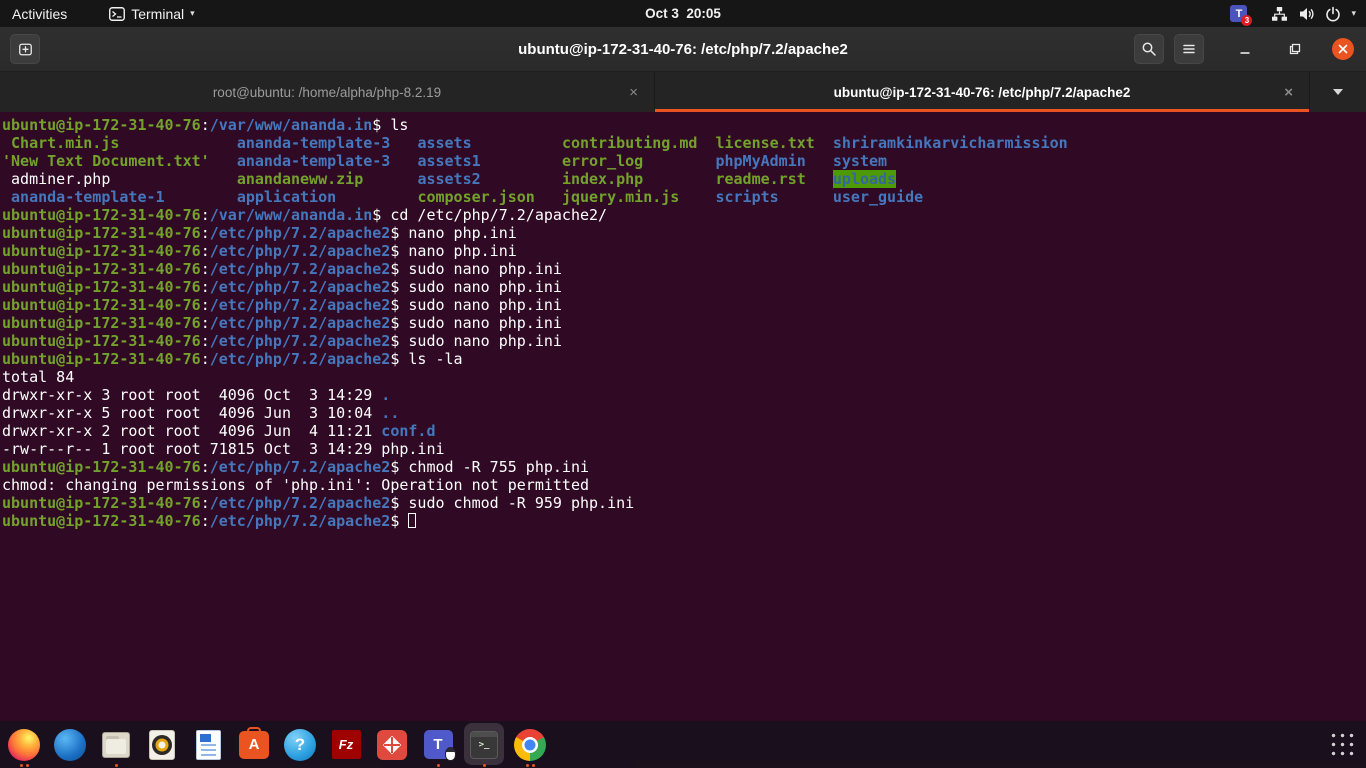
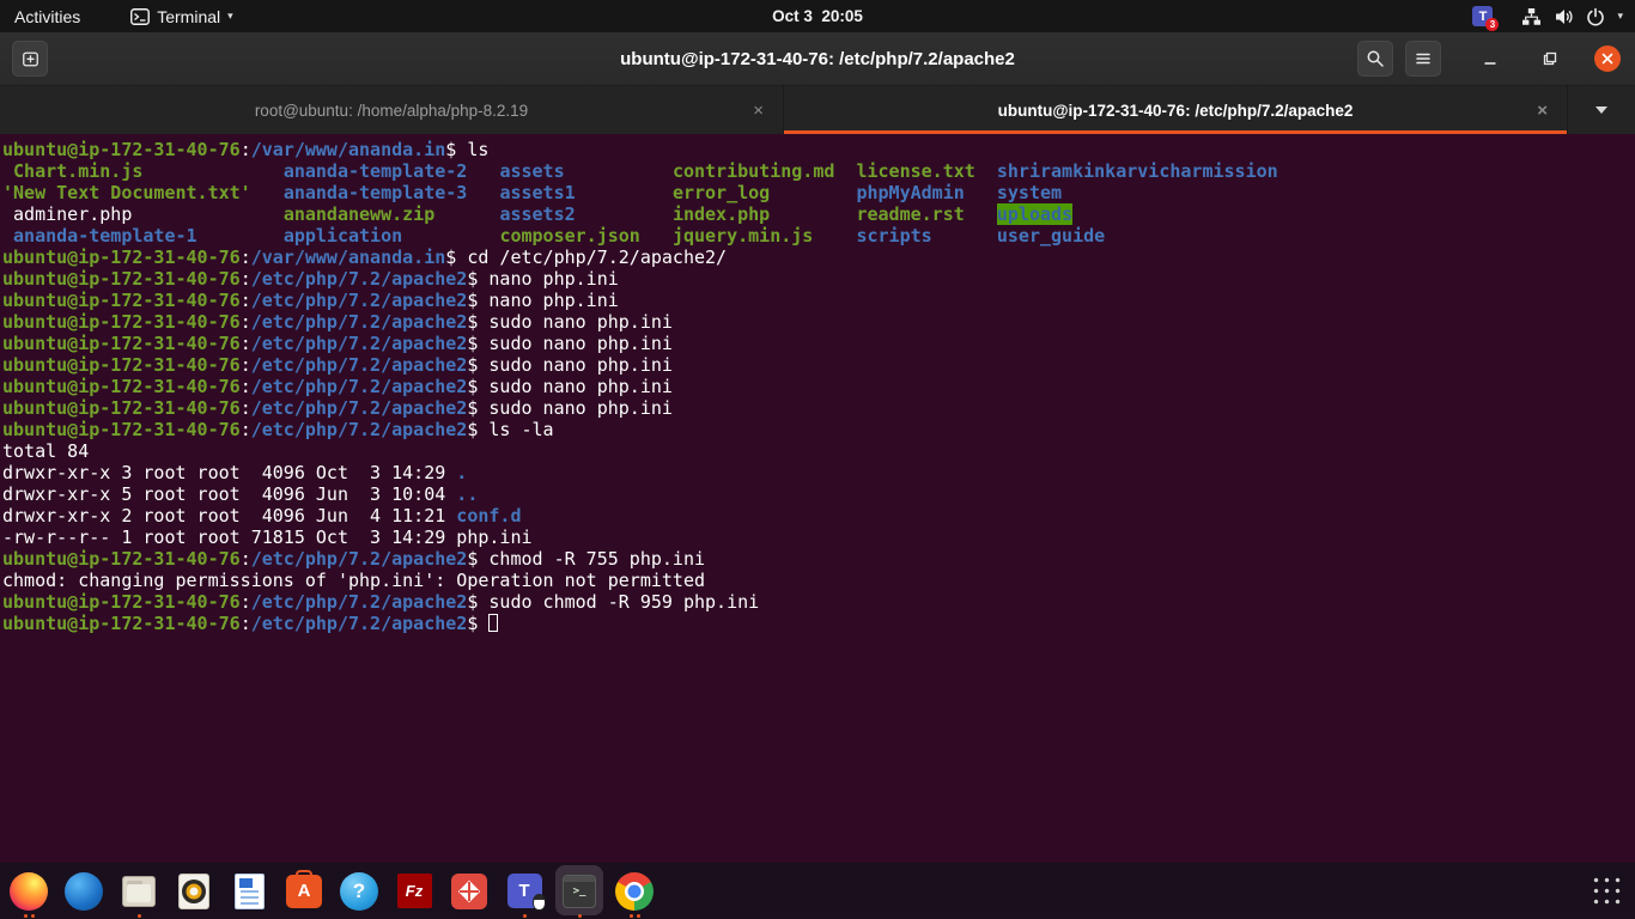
  Activities
  Terminal
  ▾
  Oct 3 20:05
  T
  3
  ▾
  ubuntu@ip-172-31-40-76: /etc/php/7.2/apache2
  root@ubuntu: /home/alpha/php-8.2.19
  ×
  ubuntu@ip-172-31-40-76: /etc/php/7.2/apache2
  ×
  ubuntu@ip-172-31-40-76:/var/www/ananda.in$ ls
- Chart.min.js ananda-template-3 assets contributing.md license.txt shriramkinkarvicharmission
+ Chart.min.js ananda-template-2 assets contributing.md license.txt shriramkinkarvicharmission
  'New Text Document.txt' ananda-template-3 assets1 error_log phpMyAdmin system
  adminer.php anandaneww.zip assets2 index.php readme.rst uploads
  ananda-template-1 application composer.json jquery.min.js scripts user_guide
  ubuntu@ip-172-31-40-76:/var/www/ananda.in$ cd /etc/php/7.2/apache2/
  ubuntu@ip-172-31-40-76:/etc/php/7.2/apache2$ nano php.ini
  ubuntu@ip-172-31-40-76:/etc/php/7.2/apache2$ nano php.ini
  ubuntu@ip-172-31-40-76:/etc/php/7.2/apache2$ sudo nano php.ini
  ubuntu@ip-172-31-40-76:/etc/php/7.2/apache2$ sudo nano php.ini
  ubuntu@ip-172-31-40-76:/etc/php/7.2/apache2$ sudo nano php.ini
  ubuntu@ip-172-31-40-76:/etc/php/7.2/apache2$ sudo nano php.ini
  ubuntu@ip-172-31-40-76:/etc/php/7.2/apache2$ sudo nano php.ini
  ubuntu@ip-172-31-40-76:/etc/php/7.2/apache2$ ls -la
  total 84
  drwxr-xr-x 3 root root 4096 Oct 3 14:29 .
  drwxr-xr-x 5 root root 4096 Jun 3 10:04 ..
  drwxr-xr-x 2 root root 4096 Jun 4 11:21 conf.d
  -rw-r--r-- 1 root root 71815 Oct 3 14:29 php.ini
  ubuntu@ip-172-31-40-76:/etc/php/7.2/apache2$ chmod -R 755 php.ini
  chmod: changing permissions of 'php.ini': Operation not permitted
  ubuntu@ip-172-31-40-76:/etc/php/7.2/apache2$ sudo chmod -R 959 php.ini
  ubuntu@ip-172-31-40-76:/etc/php/7.2/apache2$
  A
  ?
  Fz
  T
  >_
